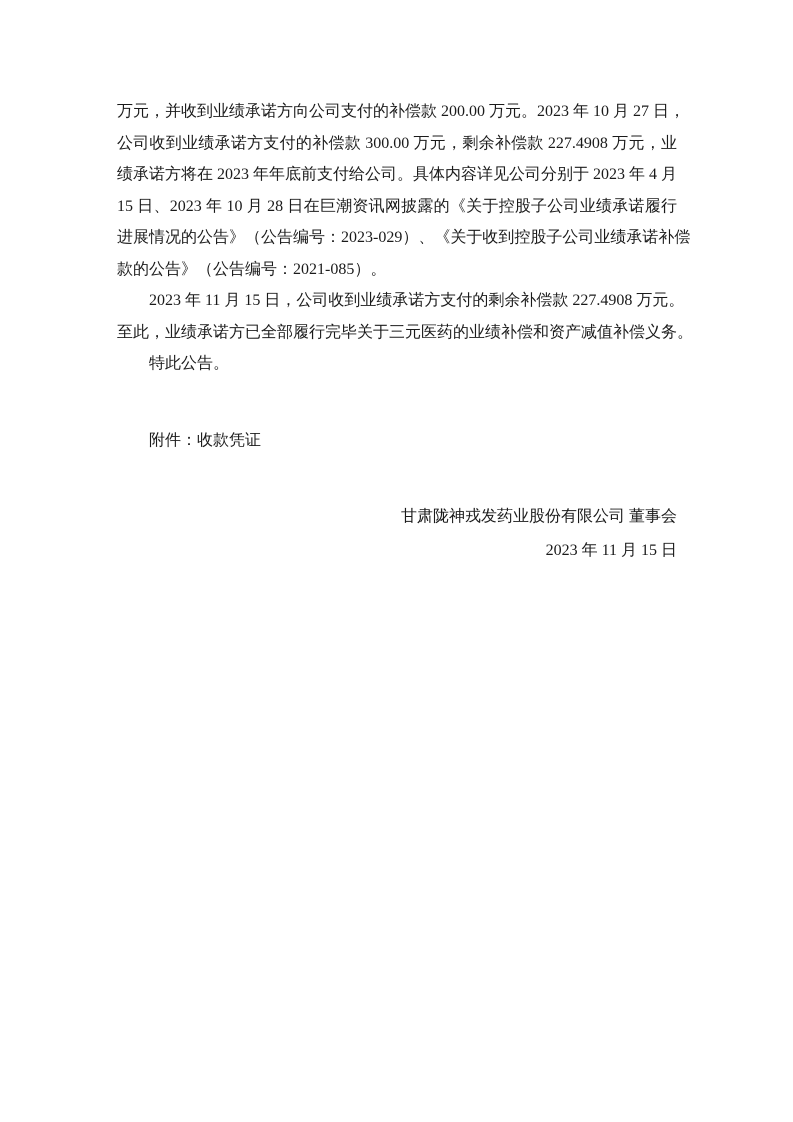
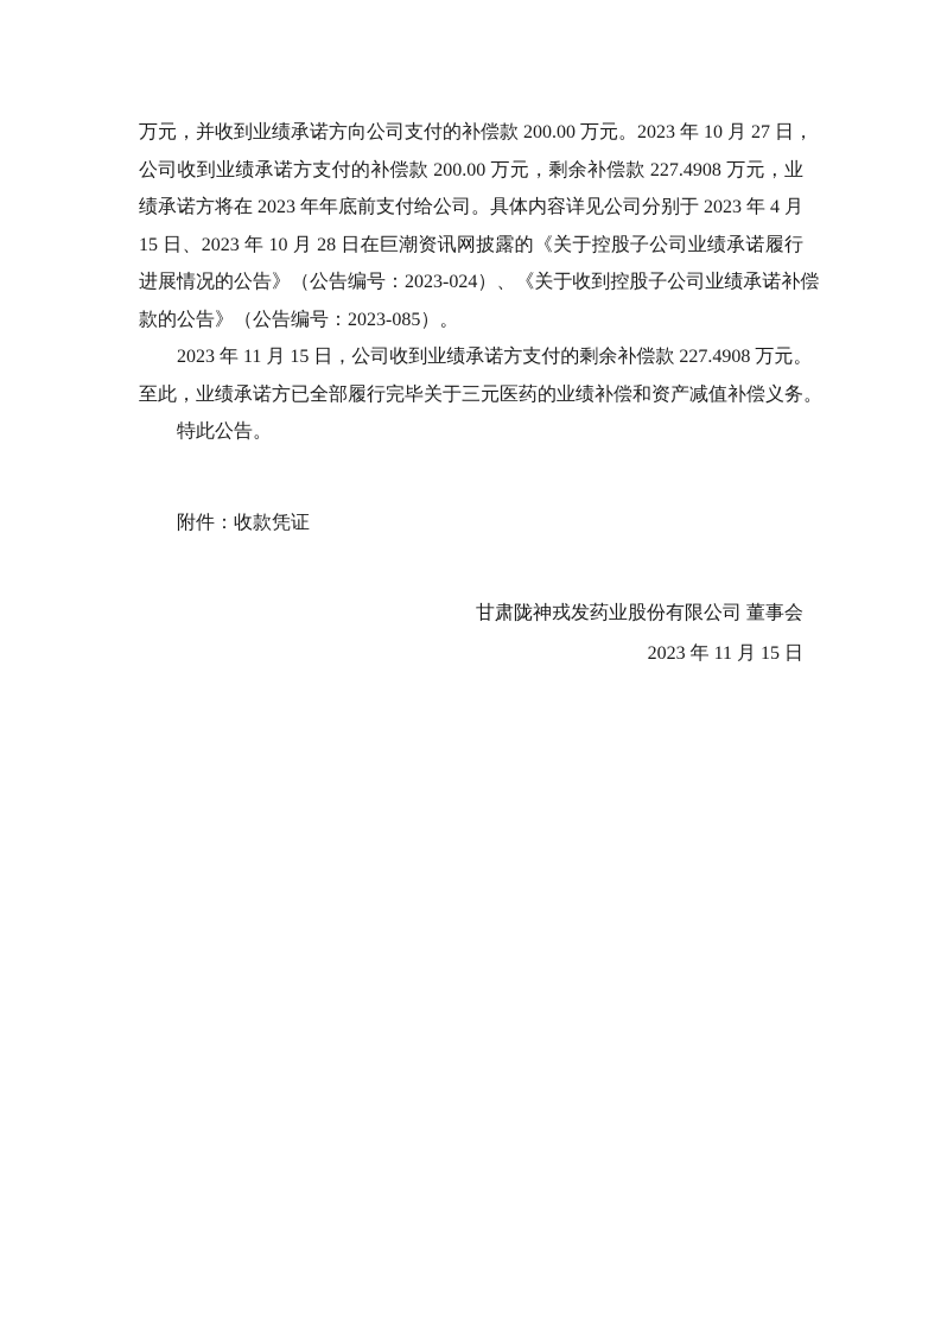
  万元，并收到业绩承诺方向公司支付的补偿款 200.00 万元。2023 年 10 月 27 日，
- 公司收到业绩承诺方支付的补偿款 300.00 万元，剩余补偿款 227.4908 万元，业
+ 公司收到业绩承诺方支付的补偿款 200.00 万元，剩余补偿款 227.4908 万元，业
  绩承诺方将在 2023 年年底前支付给公司。具体内容详见公司分别于 2023 年 4 月
  15 日、2023 年 10 月 28 日在巨潮资讯网披露的《关于控股子公司业绩承诺履行
- 进展情况的公告》（公告编号：2023-029）、《关于收到控股子公司业绩承诺补偿
+ 进展情况的公告》（公告编号：2023-024）、《关于收到控股子公司业绩承诺补偿
- 款的公告》（公告编号：2021-085）。
+ 款的公告》（公告编号：2023-085）。
  2023 年 11 月 15 日，公司收到业绩承诺方支付的剩余补偿款 227.4908 万元。
  至此，业绩承诺方已全部履行完毕关于三元医药的业绩补偿和资产减值补偿义务。
  特此公告。
  附件：收款凭证
  甘肃陇神戎发药业股份有限公司 董事会
  2023 年 11 月 15 日
